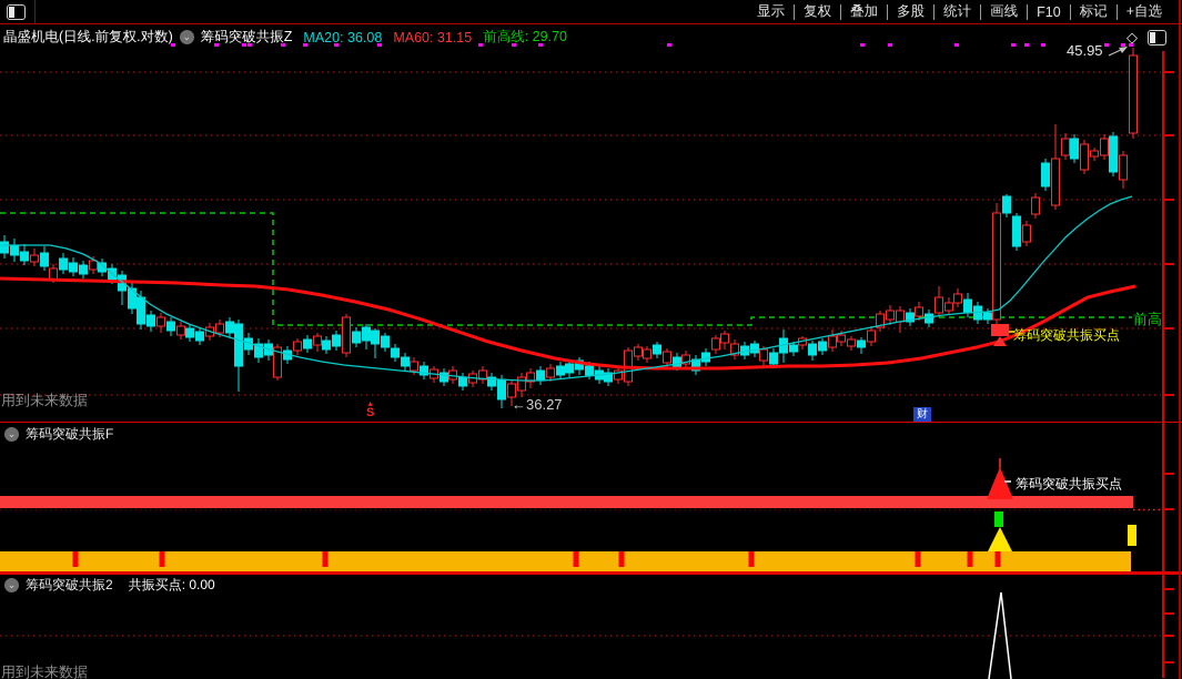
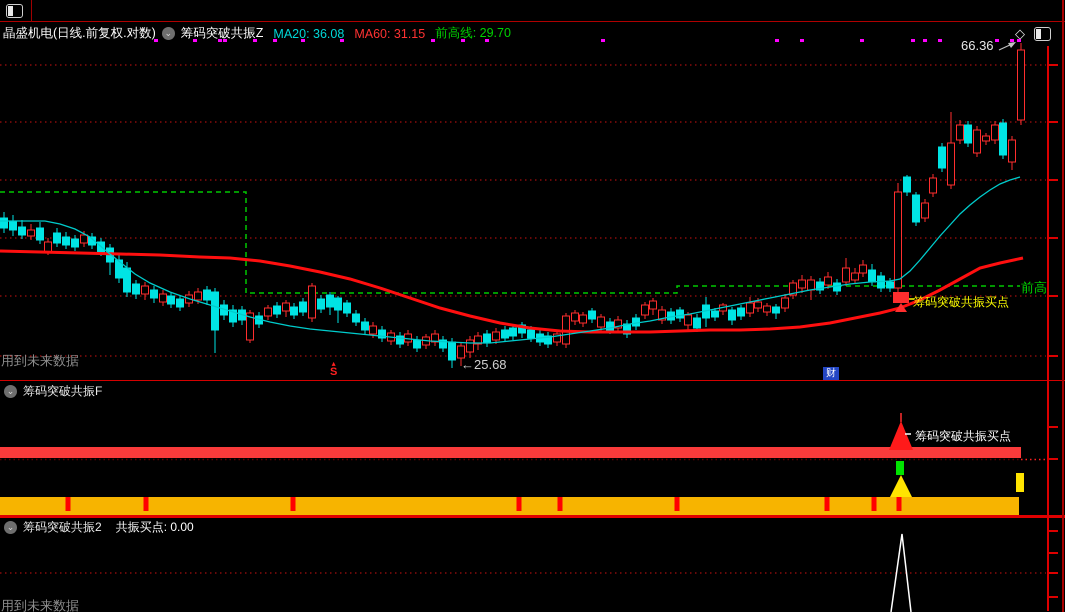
- 显示
- 复权
- 叠加
- 多股
- 统计
- 画线
- F10
- 标记
- +自选
  晶盛机电(日线.前复权.对数)
  ⌄
  筹码突破共振Z
  MA20: 36.08
  MA60: 31.15
  前高线: 29.70
  ◇
- 45.95
+ 66.36
- ←36.27
+ ←25.68
  前高
  筹码突破共振买点
  筹码突破共振买点
  ▴
  S
  财
  用到未来数据
  用到未来数据
  ⌄
  筹码突破共振F
  ⌄
  筹码突破共振2
  共振买点: 0.00
